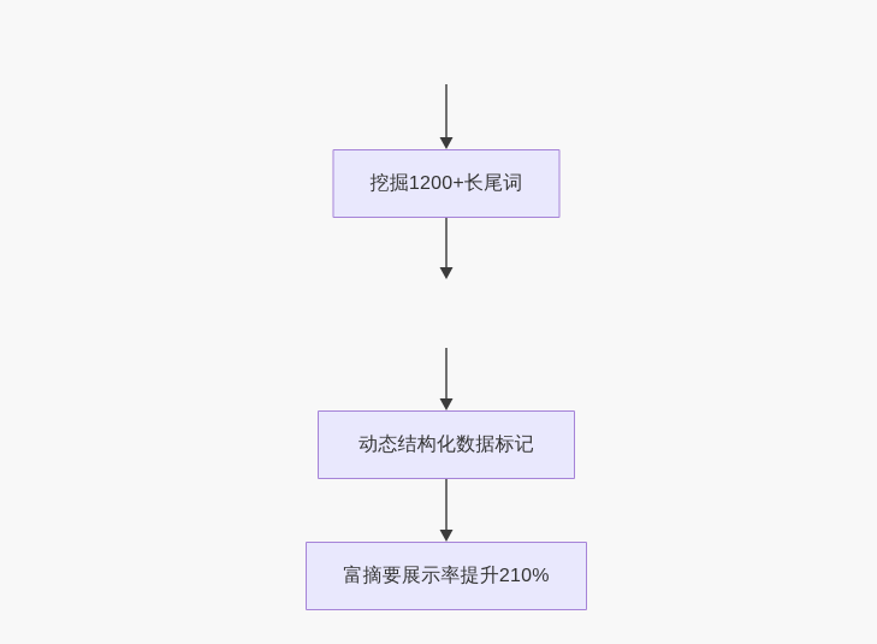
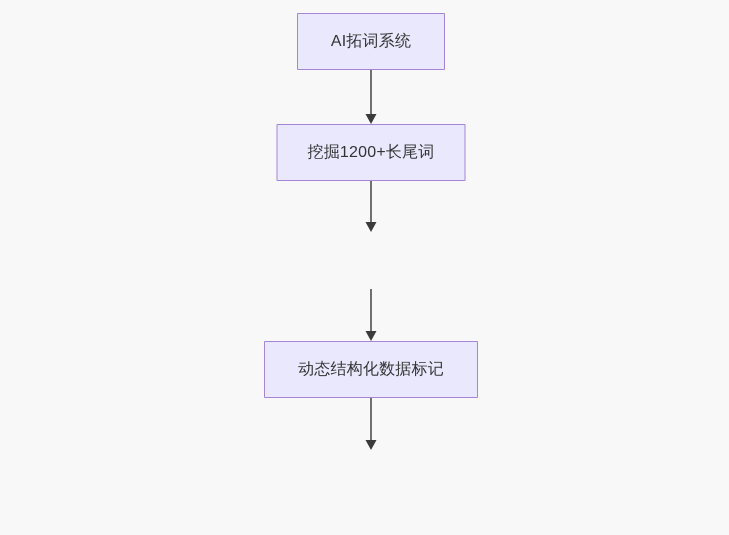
+ AI拓词系统
  挖掘1200+长尾词
  动态结构化数据标记
- 富摘要展示率提升210%
